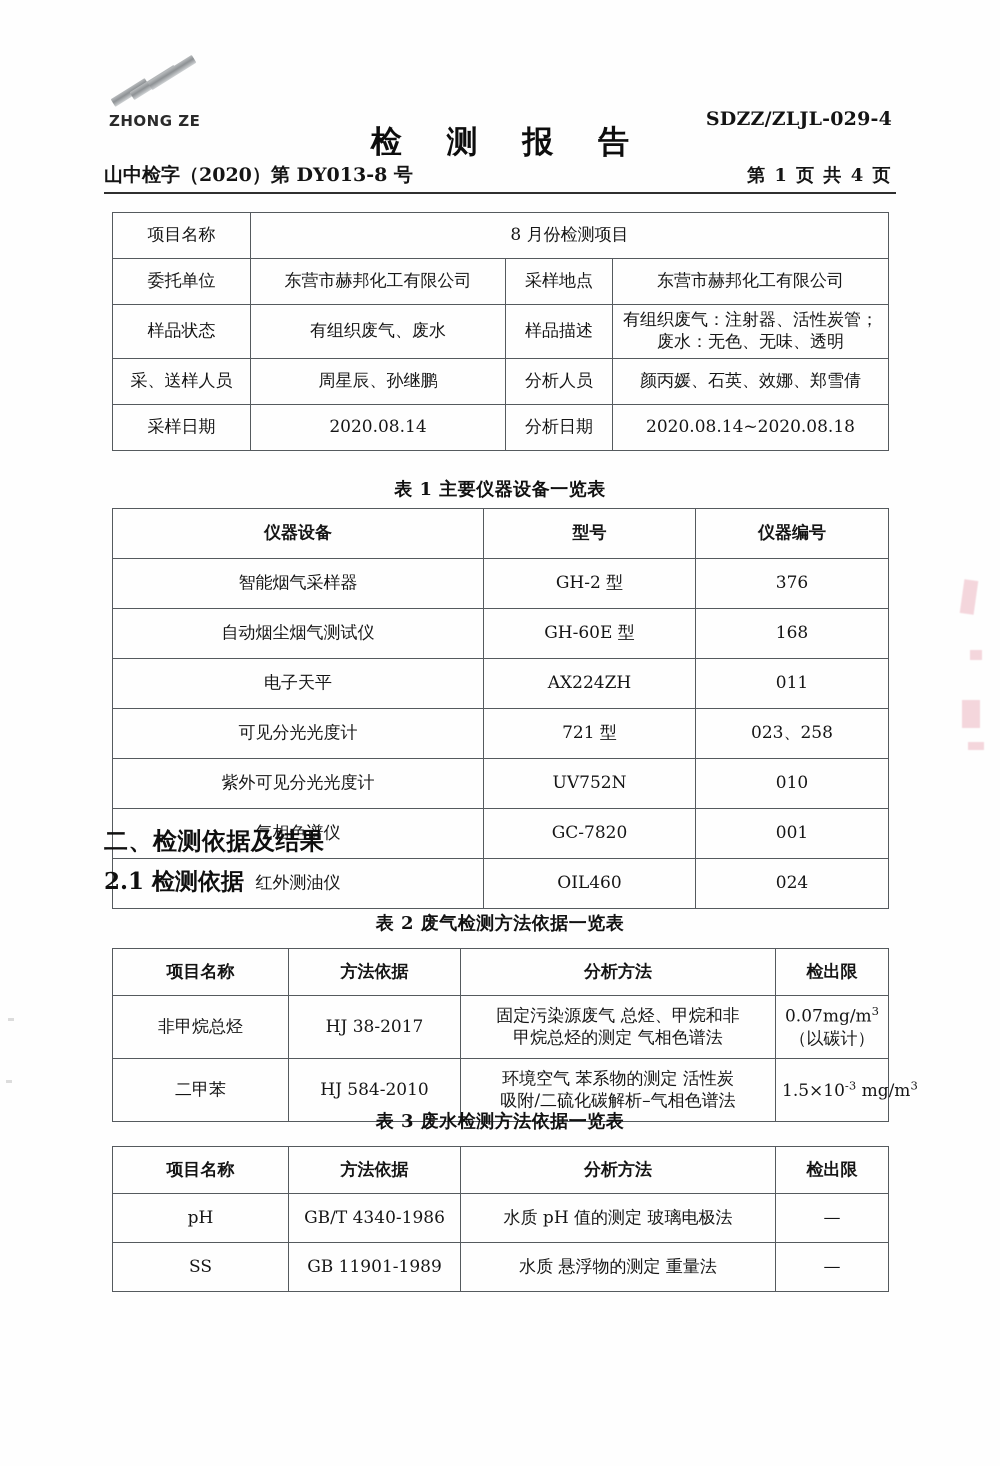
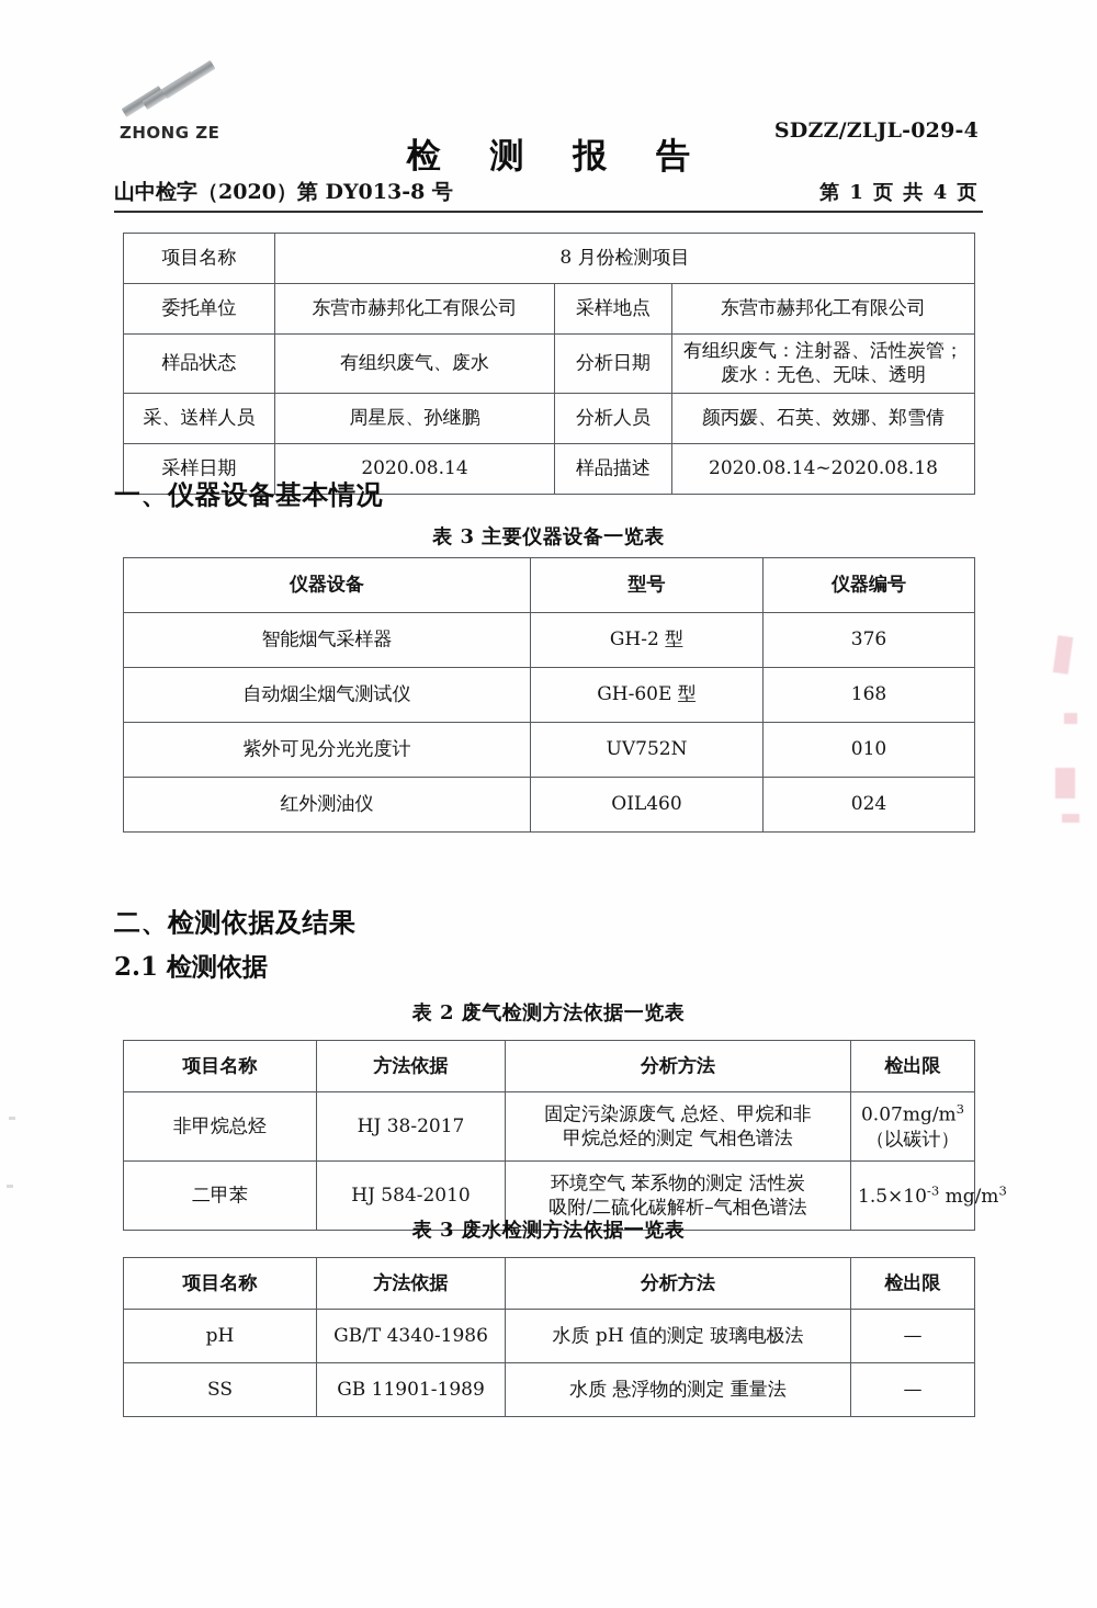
  ZHONG ZE
  SDZZ/ZLJL-029-4
  检 测 报 告
  山中检字（2020）第 DY013-8 号
  第 1 页 共 4 页
  项目名称	8 月份检测项目
  委托单位	东营市赫邦化工有限公司	采样地点	东营市赫邦化工有限公司
- 样品状态	有组织废气、废水	样品描述	有组织废气：注射器、活性炭管； 废水：无色、无味、透明
+ 样品状态	有组织废气、废水	分析日期	有组织废气：注射器、活性炭管； 废水：无色、无味、透明
  采、送样人员	周星辰、孙继鹏	分析人员	颜丙媛、石英、效娜、郑雪倩
- 采样日期	2020.08.14	分析日期	2020.08.14~2020.08.18
+ 采样日期	2020.08.14	样品描述	2020.08.14~2020.08.18
+ 一、仪器设备基本情况
- 表 1 主要仪器设备一览表
+ 表 3 主要仪器设备一览表
  仪器设备	型号	仪器编号
  智能烟气采样器	GH-2 型	376
  自动烟尘烟气测试仪	GH-60E 型	168
- 电子天平	AX224ZH	011
- 可见分光光度计	721 型	023、258
  紫外可见分光光度计	UV752N	010
- 气相色谱仪	GC-7820	001
  红外测油仪	OIL460	024
  二、检测依据及结果
  2.1 检测依据
  表 2 废气检测方法依据一览表
  项目名称	方法依据	分析方法	检出限
  非甲烷总烃	HJ 38-2017	固定污染源废气 总烃、甲烷和非 甲烷总烃的测定 气相色谱法	0.07mg/m3 （以碳计）
  二甲苯	HJ 584-2010	环境空气 苯系物的测定 活性炭 吸附/二硫化碳解析–气相色谱法	1.5×10-3 mg/m3
  表 3 废水检测方法依据一览表
  项目名称	方法依据	分析方法	检出限
  pH	GB/T 4340-1986	水质 pH 值的测定 玻璃电极法	—
  SS	GB 11901-1989	水质 悬浮物的测定 重量法	—
